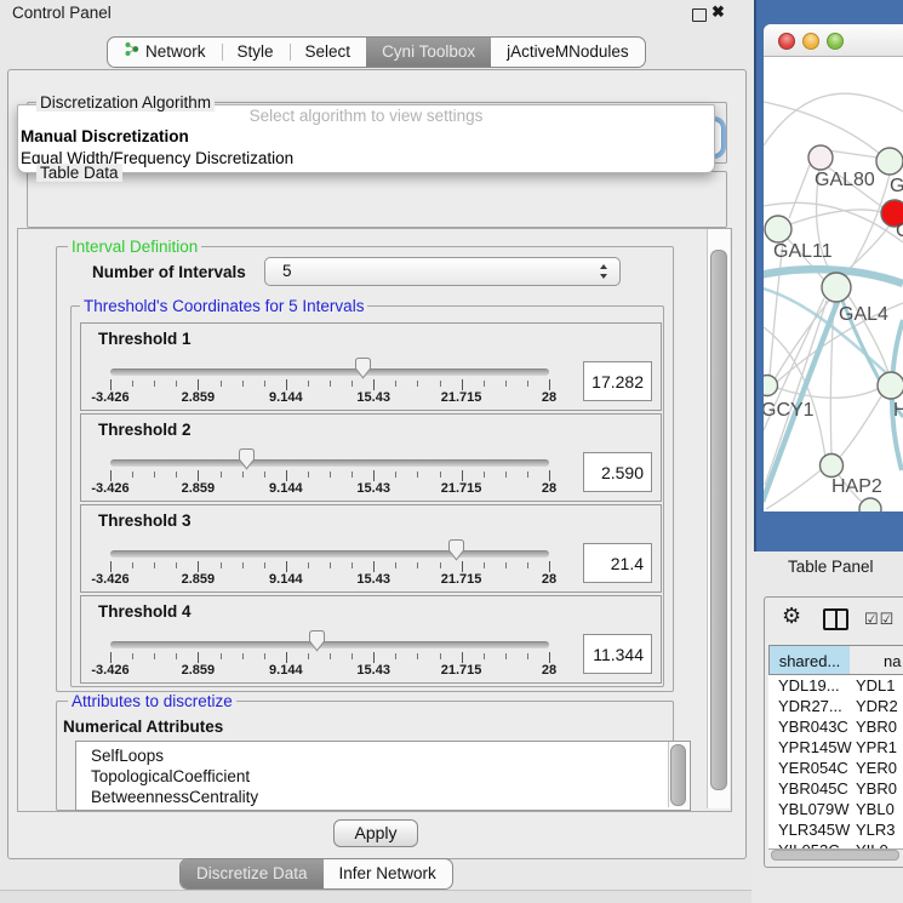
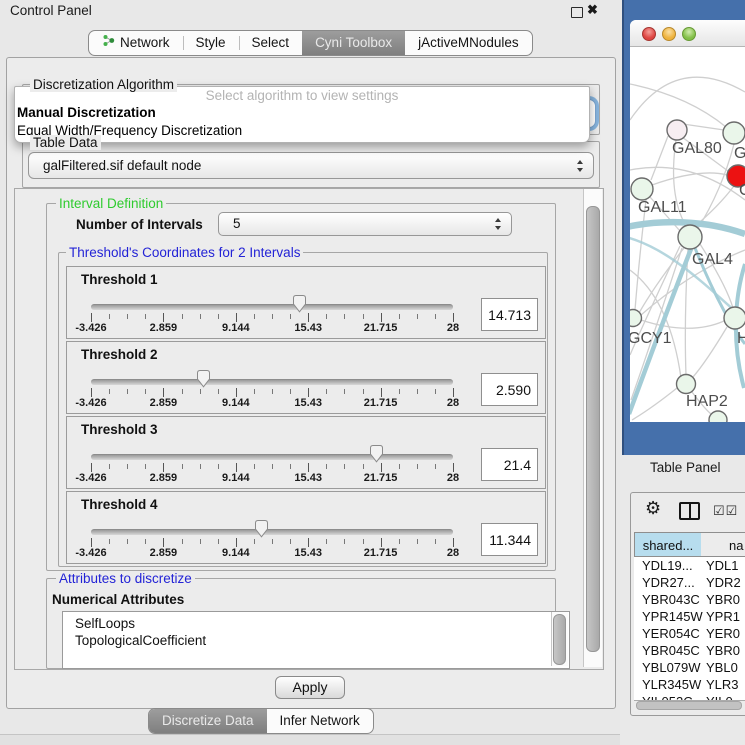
  Control Panel
  ✖
  Network
  Style
  Select
  Cyni Toolbox
  jActiveMNodules
  Discretization Algorithm
  Table Data
+ galFiltered.sif default node
  Interval Definition
  Number of Intervals
  5
- Threshold's Coordinates for 5 Intervals
+ Threshold's Coordinates for 2 Intervals
  Threshold 1
  -3.426
  2.859
  9.144
  15.43
  21.715
  28
- 17.282
+ 14.713
  Threshold 2
  -3.426
  2.859
  9.144
  15.43
  21.715
  28
  2.590
  Threshold 3
  -3.426
  2.859
  9.144
  15.43
  21.715
  28
  21.4
  Threshold 4
  -3.426
  2.859
  9.144
  15.43
  21.715
  28
  11.344
  Attributes to discretize
  Numerical Attributes
  SelfLoops
  TopologicalCoefficient
- BetweennessCentrality
  Apply
  Discretize Data
  Infer Network
  Select algorithm to view settings
  Manual Discretization
  Equal Width/Frequency Discretization
  GAL80
  GAL11
  GAL4
  GCY1
  H
  HAP2
  Table Panel
  ⚙
  ☑☑
  shared...
  na
  YDL19...
  YDL1
  YDR27...
  YDR2
  YBR043C
  YBR0
  YPR145W
  YPR1
  YER054C
  YER0
  YBR045C
  YBR0
  YBL079W
  YBL0
  YLR345W
  YLR3
